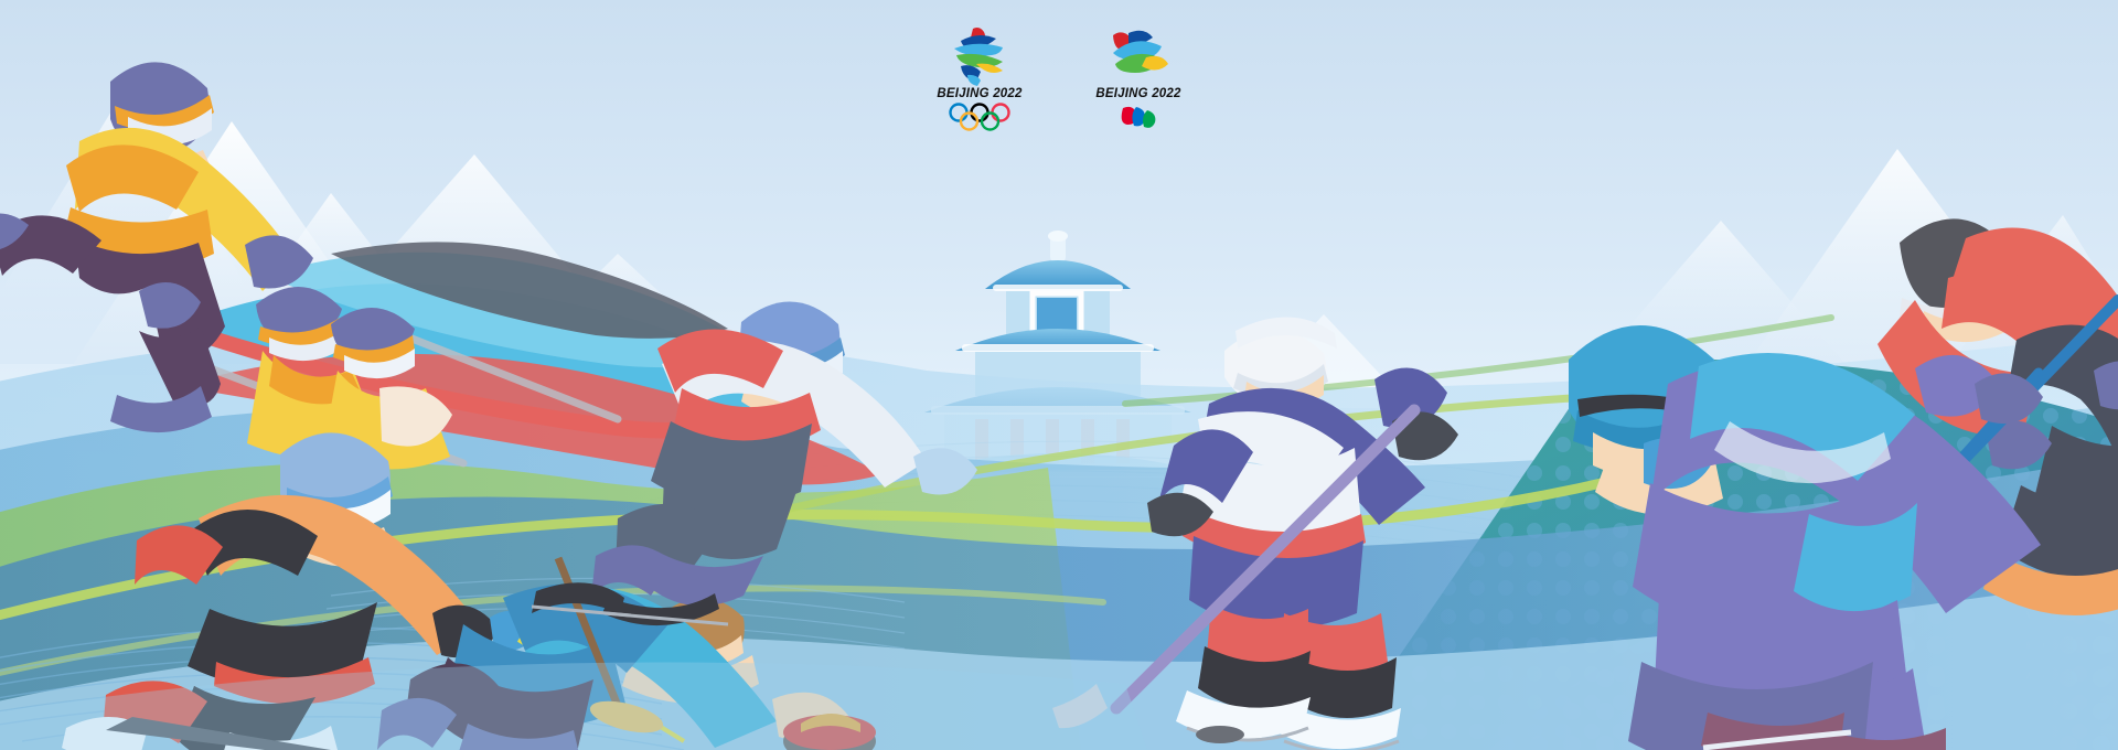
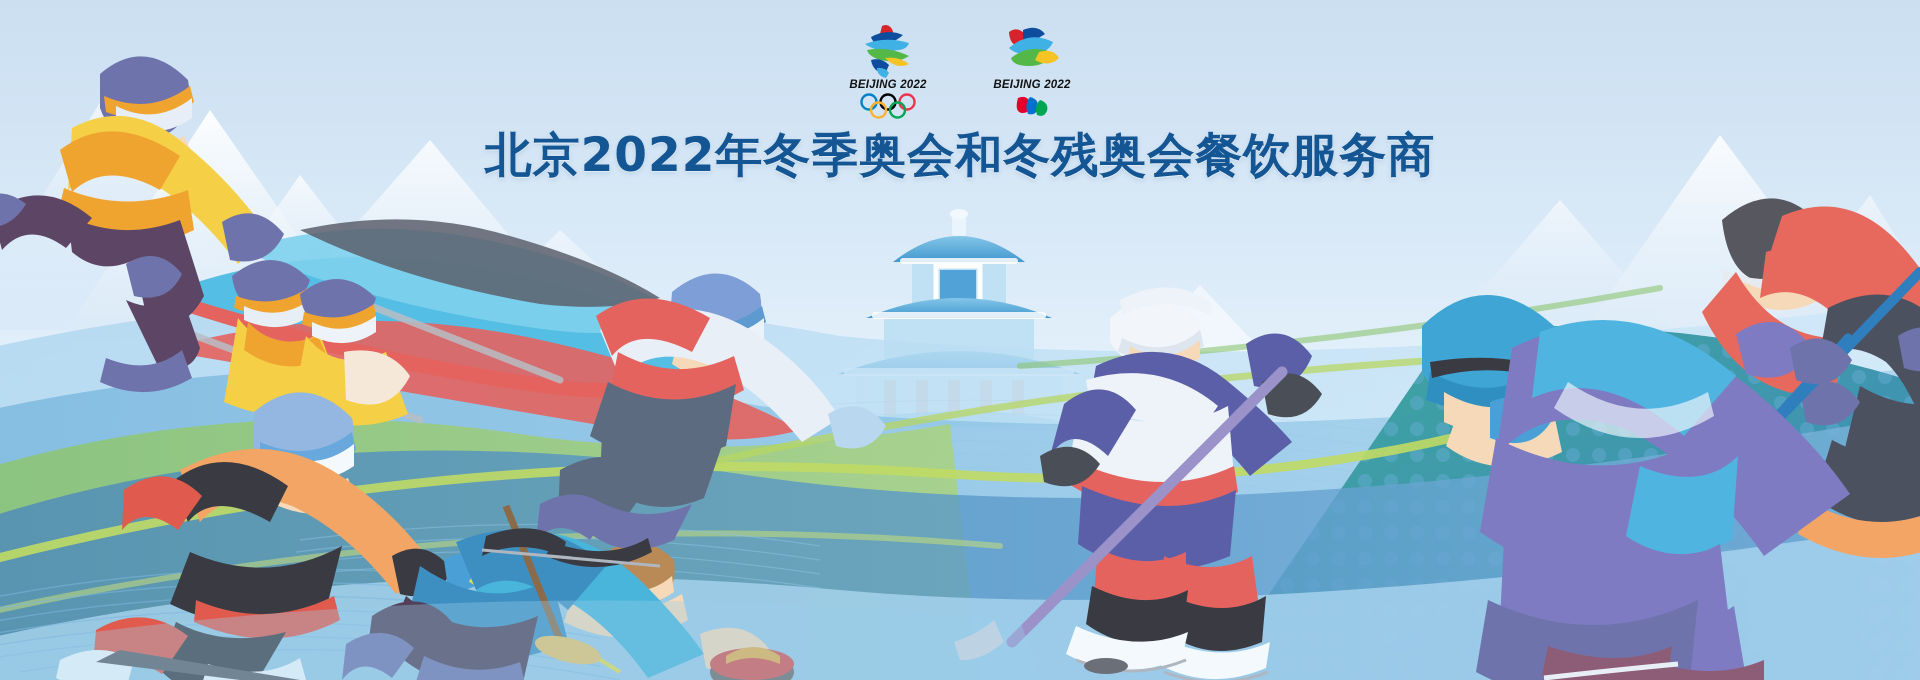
  BEIJING 2022
  BEIJING 2022
+ 北京2022年冬季奥会和冬残奥会餐饮服务商
